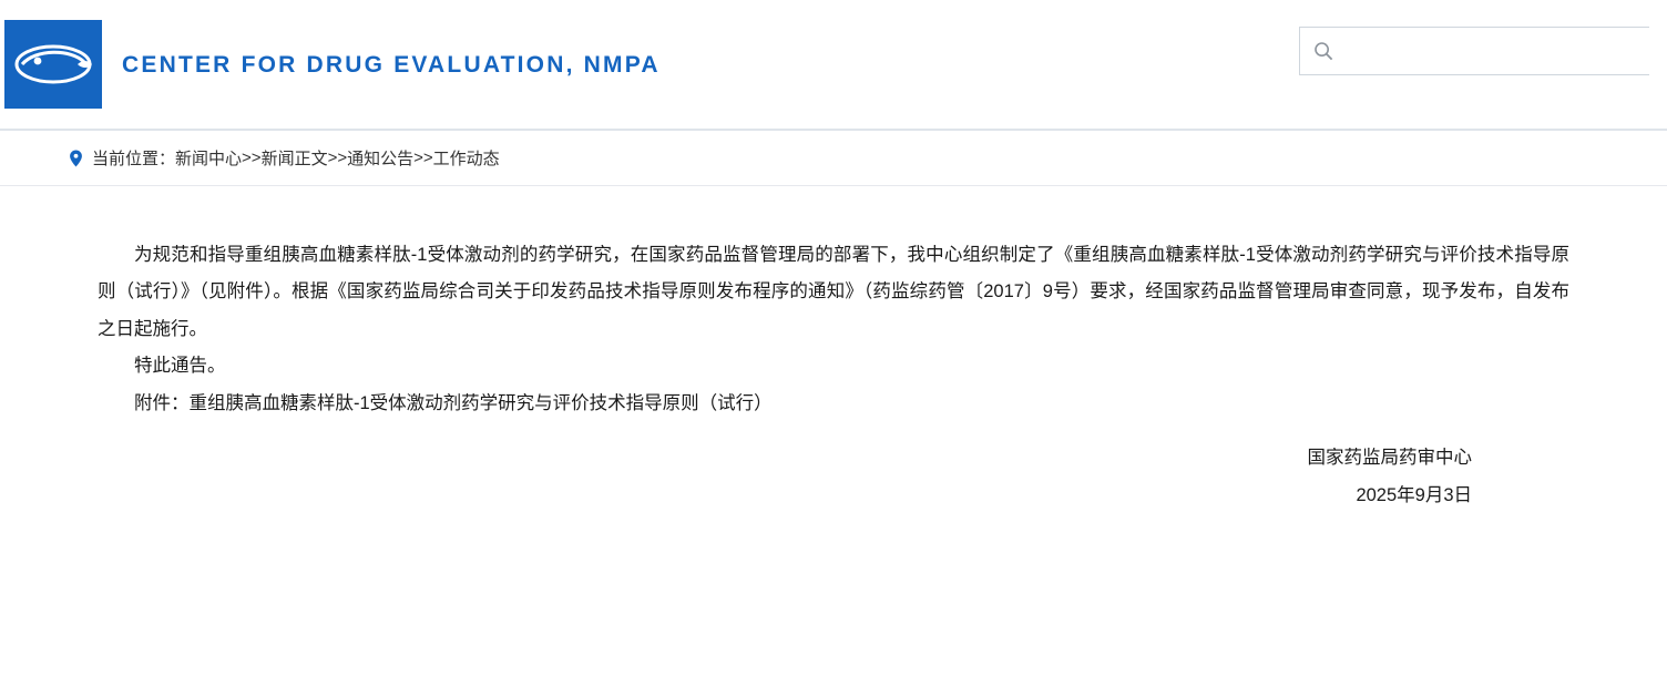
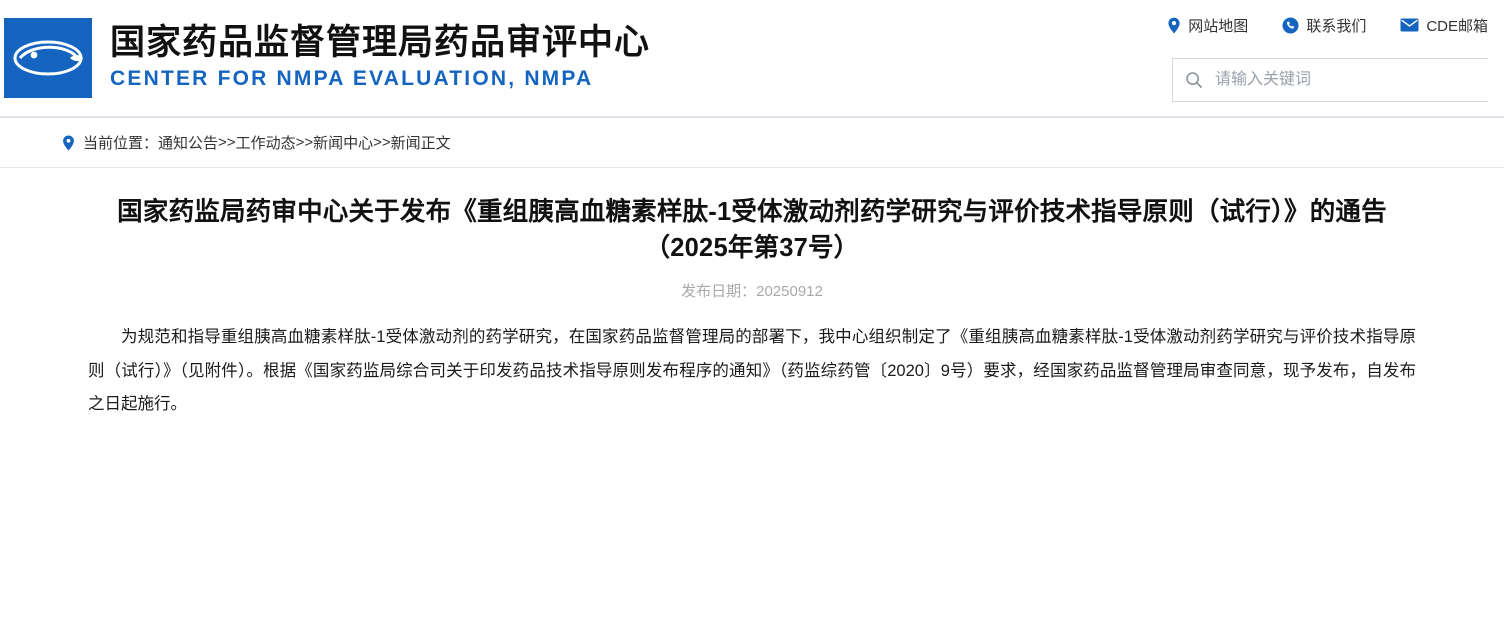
+ 国家药品监督管理局药品审评中心
- CENTER FOR DRUG EVALUATION, NMPA
+ CENTER FOR NMPA EVALUATION, NMPA
+ 网站地图
+ 联系我们
+ CDE邮箱
+ 请输入关键词
  当前位置：
- 新闻中心
+ 通知公告
  >>
- 新闻正文
+ 工作动态
  >>
- 通知公告
+ 新闻中心
  >>
- 工作动态
+ 新闻正文
+ 国家药监局药审中心关于发布《重组胰高血糖素样肽-1受体激动剂药学研究与评价技术指导原则（试行）》的通告（2025年第37号）
+ 发布日期：20250912
- 为规范和指导重组胰高血糖素样肽-1受体激动剂的药学研究，在国家药品监督管理局的部署下，我中心组织制定了《重组胰高血糖素样肽-1受体激动剂药学研究与评价技术指导原则（试行）》（见附件）。根据《国家药监局综合司关于印发药品技术指导原则发布程序的通知》（药监综药管〔2017〕9号）要求，经国家药品监督管理局审查同意，现予发布，自发布之日起施行。
+ 为规范和指导重组胰高血糖素样肽-1受体激动剂的药学研究，在国家药品监督管理局的部署下，我中心组织制定了《重组胰高血糖素样肽-1受体激动剂药学研究与评价技术指导原则（试行）》（见附件）。根据《国家药监局综合司关于印发药品技术指导原则发布程序的通知》（药监综药管〔2020〕9号）要求，经国家药品监督管理局审查同意，现予发布，自发布之日起施行。
- 特此通告。
- 附件：重组胰高血糖素样肽-1受体激动剂药学研究与评价技术指导原则（试行）
- 国家药监局药审中心
- 2025年9月3日
